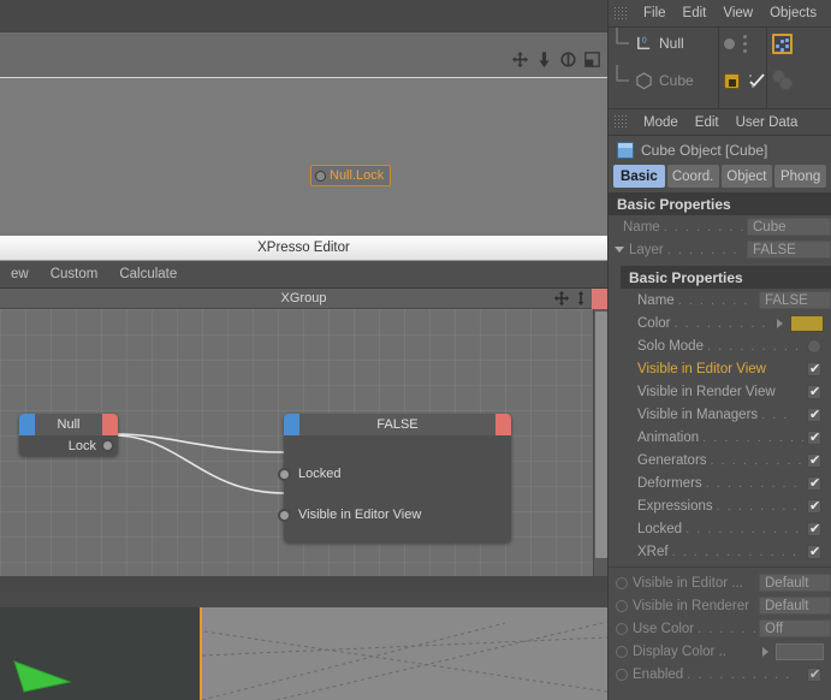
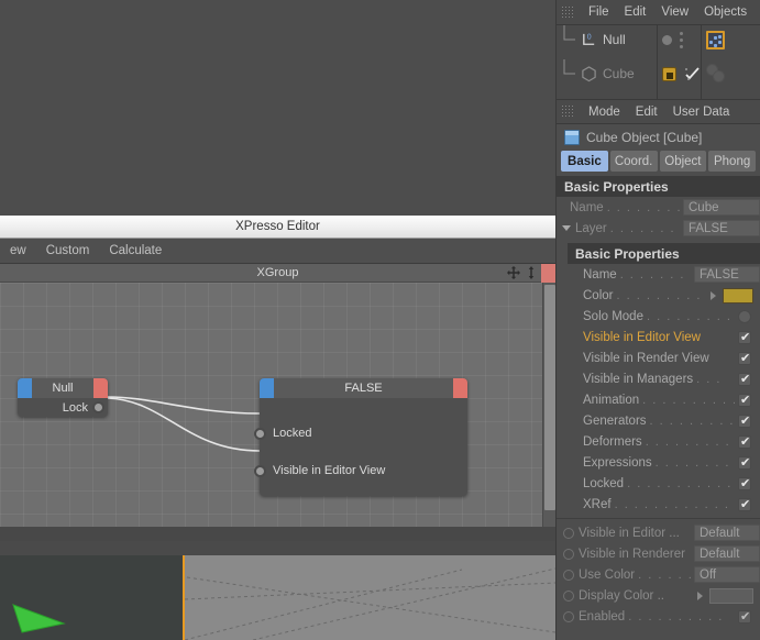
- Null.Lock
  XPresso Editor
  ew
  Custom
  Calculate
  XGroup
  Null
  Lock
  FALSE
  Locked
  Visible in Editor View
  File
  Edit
  View
  Objects
  0
  Null
  Cube
  Mode
  Edit
  User Data
  Cube Object [Cube]
  Basic
  Coord.
  Object
  Phong
  Basic Properties
  Name
  Cube
  Layer
  FALSE
  Basic Properties
  Name
  FALSE
  Color
  . . . . . . . . .
  Solo Mode
  . . . . . . . . .
  Visible in Editor View
  Visible in Render View
  Visible in Managers
  . . .
  Animation
  . . . . . . . . .
  Generators
  . . . . . . . . .
  Deformers
  . . . . . . . . .
  Expressions
  . . . . . . . .
  Locked
  . . . . . . . . . . .
  XRef
  . . . . . . . . . . . .
  Visible in Editor ...
  Default
  Visible in Renderer
  Default
  Use Color
  . . . . . .
  Off
  Display Color ..
  Enabled
  . . . . . . . . . .
